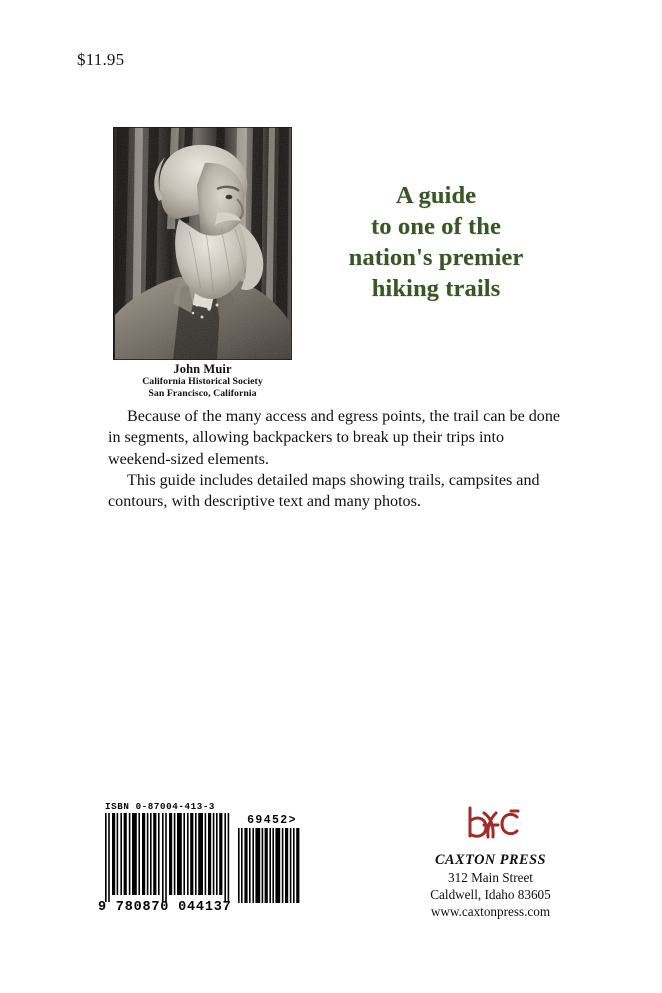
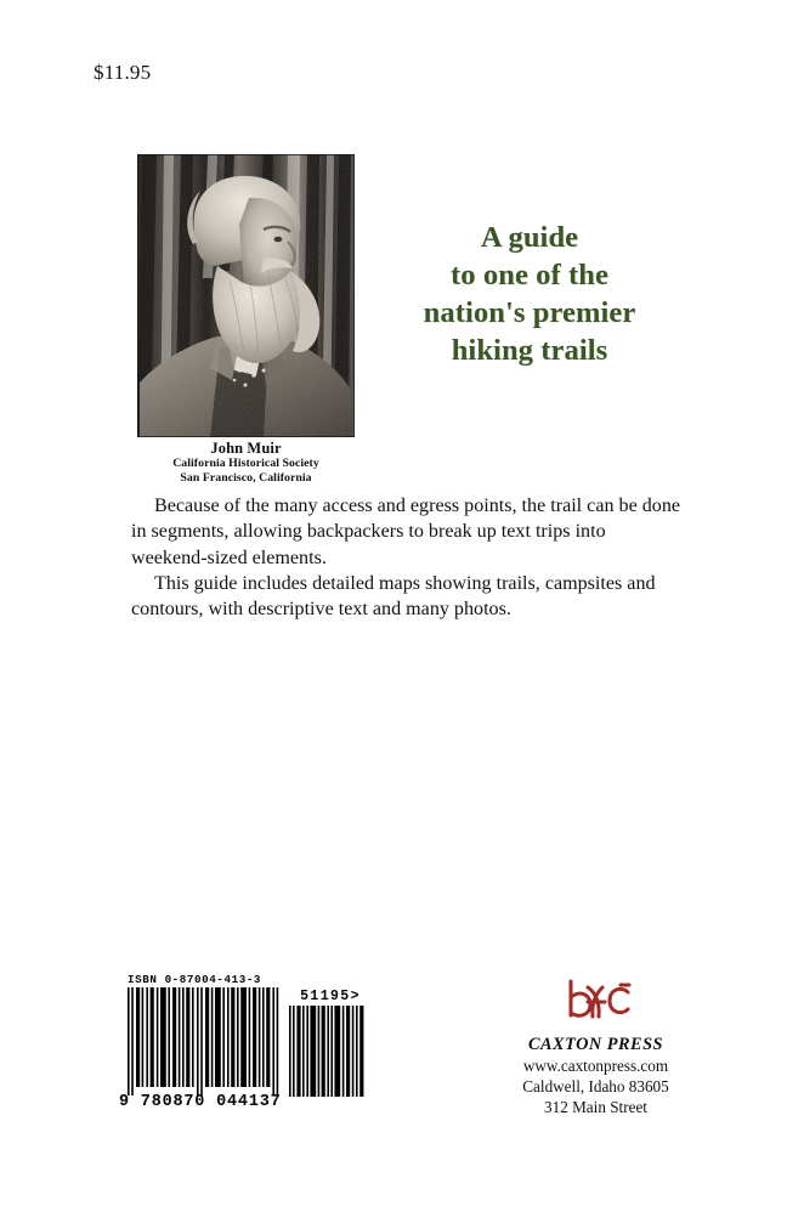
  $11.95
  John Muir
  California Historical Society
  San Francisco, California
  A guide
  to one of the
  nation's premier
  hiking trails
- Because of the many access and egress points, the trail can be done in segments, allowing backpackers to break up their trips into weekend-sized elements.
+ Because of the many access and egress points, the trail can be done in segments, allowing backpackers to break up text trips into weekend-sized elements.
  This guide includes detailed maps showing trails, campsites and contours, with descriptive text and many photos.
  ISBN 0-87004-413-3
  9 780870 044137
- 69452>
+ 51195>
  CAXTON PRESS
- 312 Main Street
+ www.caxtonpress.com
  Caldwell, Idaho 83605
- www.caxtonpress.com
+ 312 Main Street
